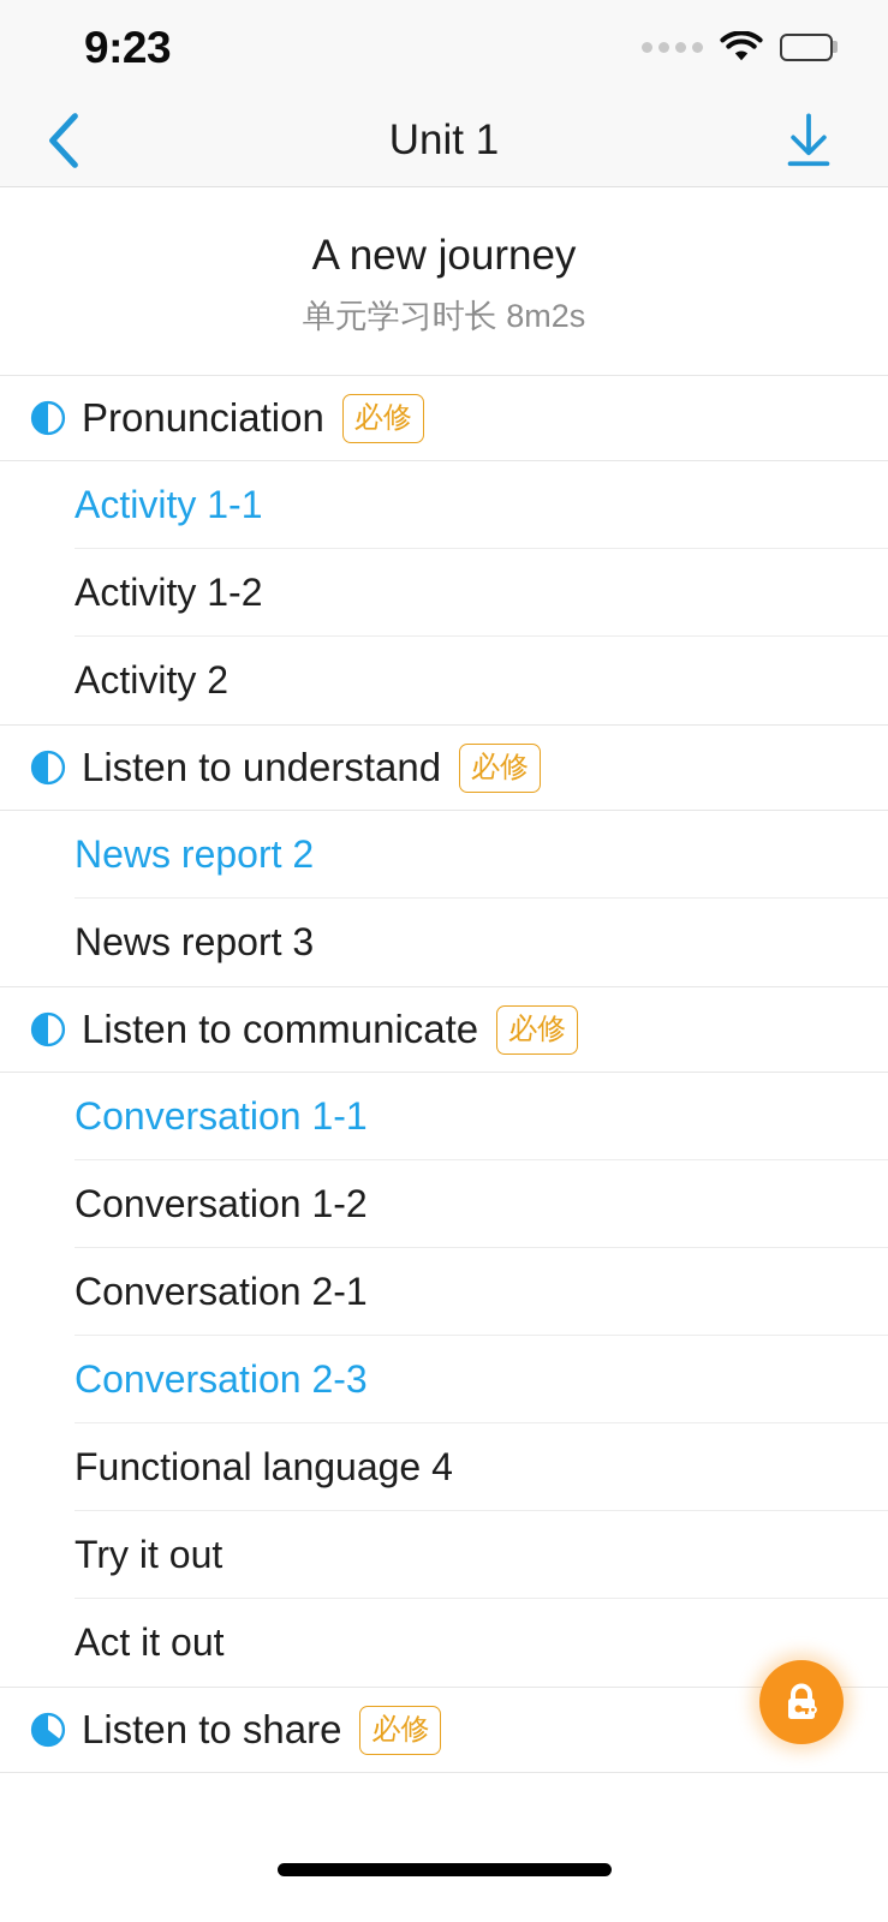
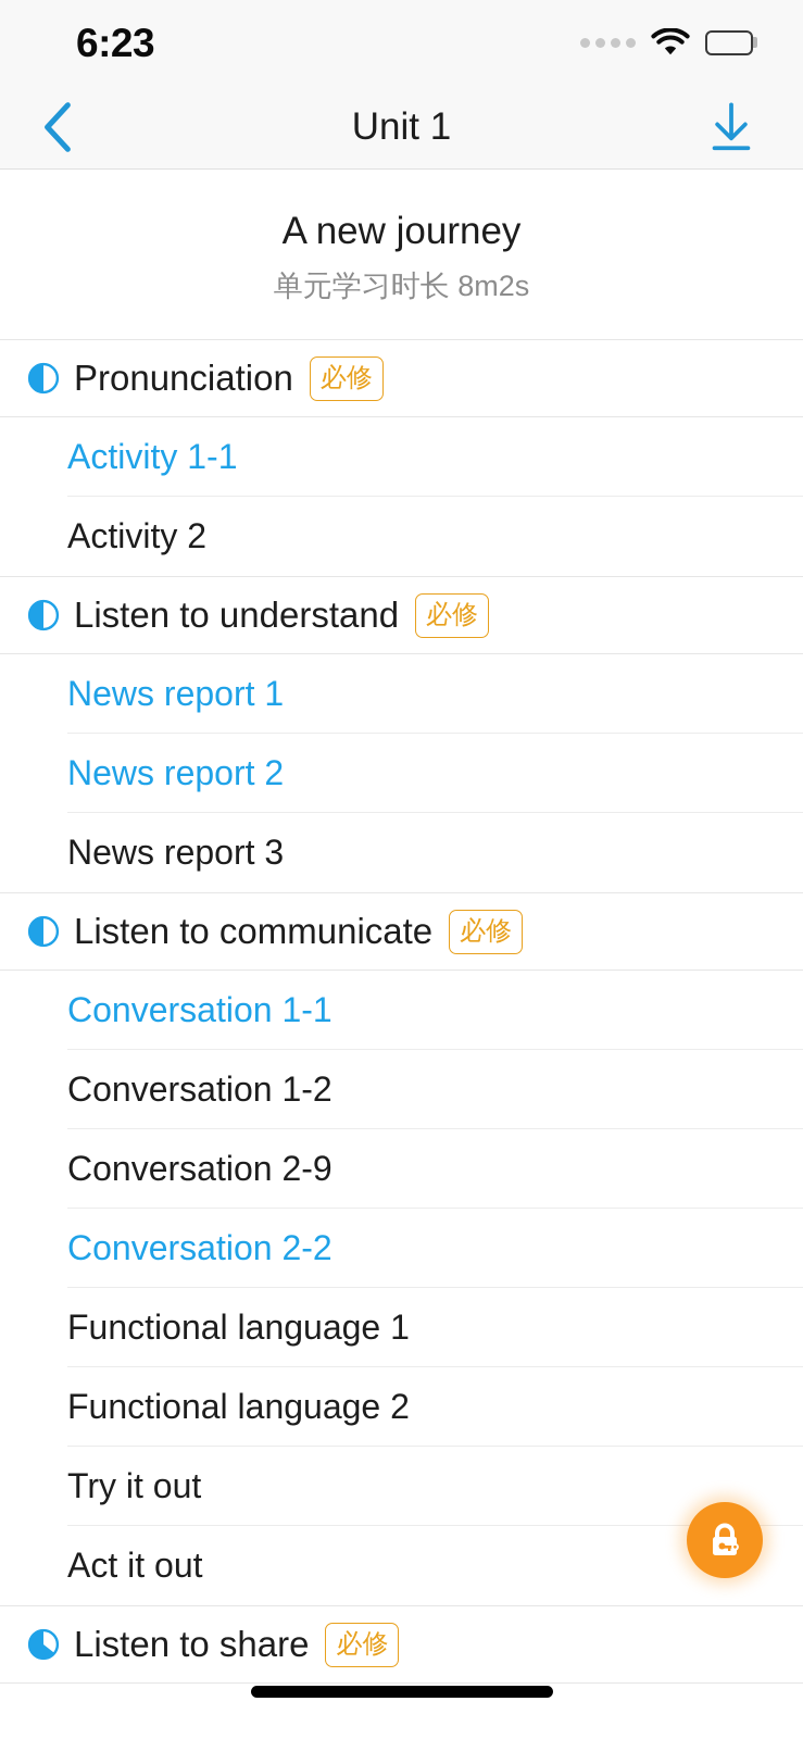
- 9:23
+ 6:23
  Unit 1
  A new journey
  单元学习时长 8m2s
  Pronunciation
  必修
  Activity 1-1
- Activity 1-2
  Activity 2
  Listen to understand
  必修
+ News report 1
  News report 2
  News report 3
  Listen to communicate
  必修
  Conversation 1-1
  Conversation 1-2
- Conversation 2-1
+ Conversation 2-9
- Conversation 2-3
+ Conversation 2-2
- Functional language 4
+ Functional language 1
+ Functional language 2
  Try it out
  Act it out
  Listen to share
  必修
